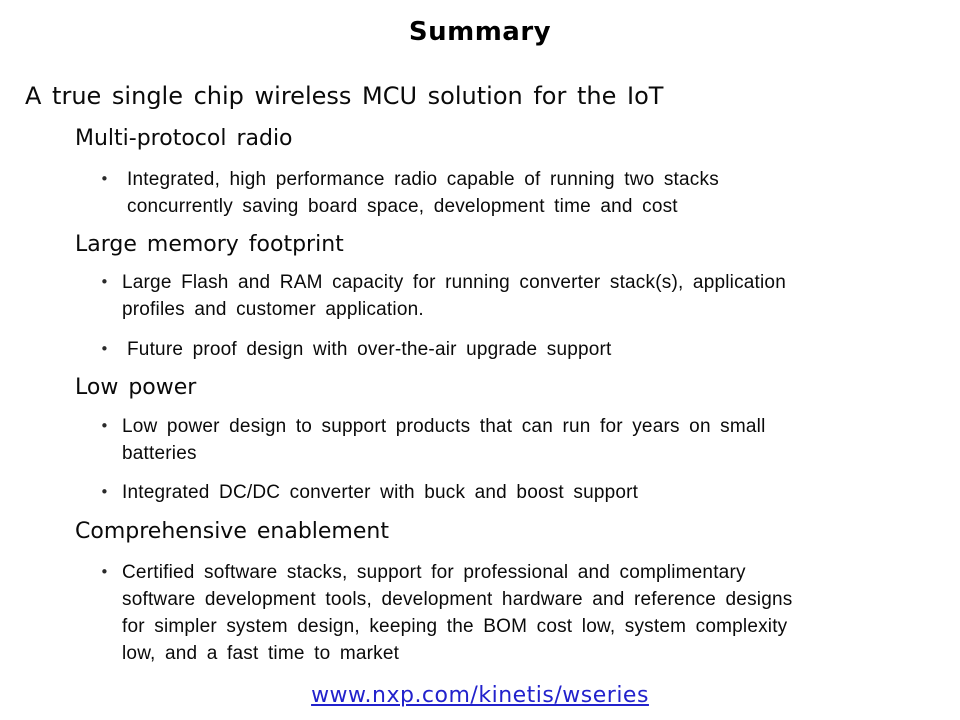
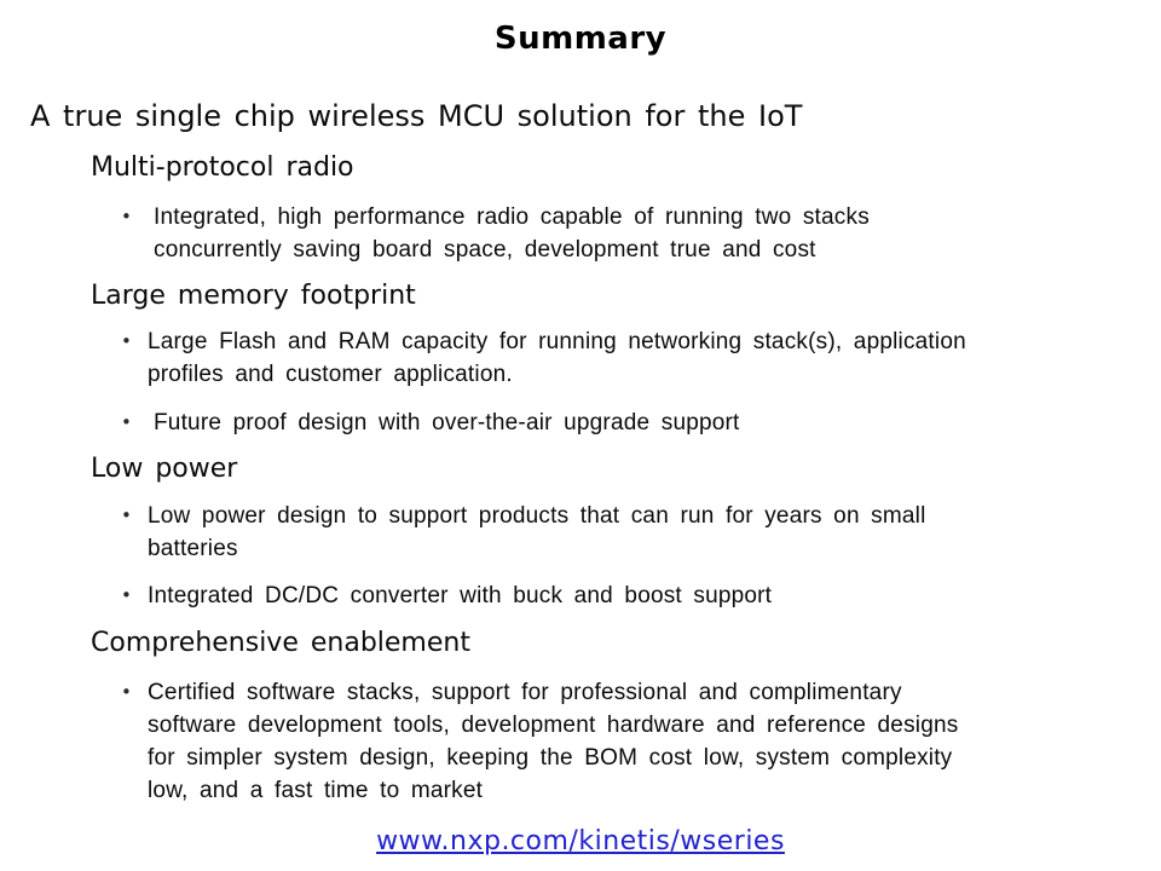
  Summary
  A true single chip wireless MCU solution for the IoT
  Multi-protocol radio
  •
  Integrated, high performance radio capable of running two stacks
- concurrently saving board space, development time and cost
+ concurrently saving board space, development true and cost
  Large memory footprint
  •
- Large Flash and RAM capacity for running converter stack(s), application
+ Large Flash and RAM capacity for running networking stack(s), application
  profiles and customer application.
  •
  Future proof design with over-the-air upgrade support
  Low power
  •
  Low power design to support products that can run for years on small
  batteries
  •
  Integrated DC/DC converter with buck and boost support
  Comprehensive enablement
  •
  Certified software stacks, support for professional and complimentary
  software development tools, development hardware and reference designs
  for simpler system design, keeping the BOM cost low, system complexity
  low, and a fast time to market
  www.nxp.com/kinetis/wseries
